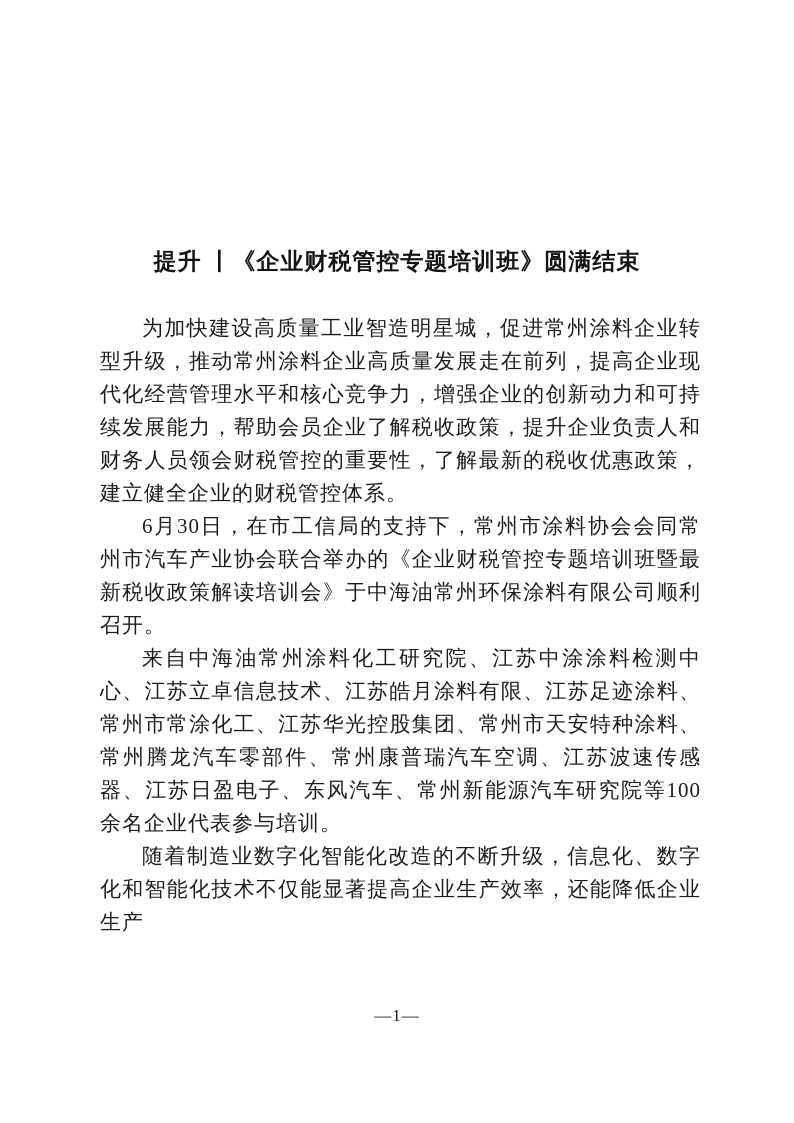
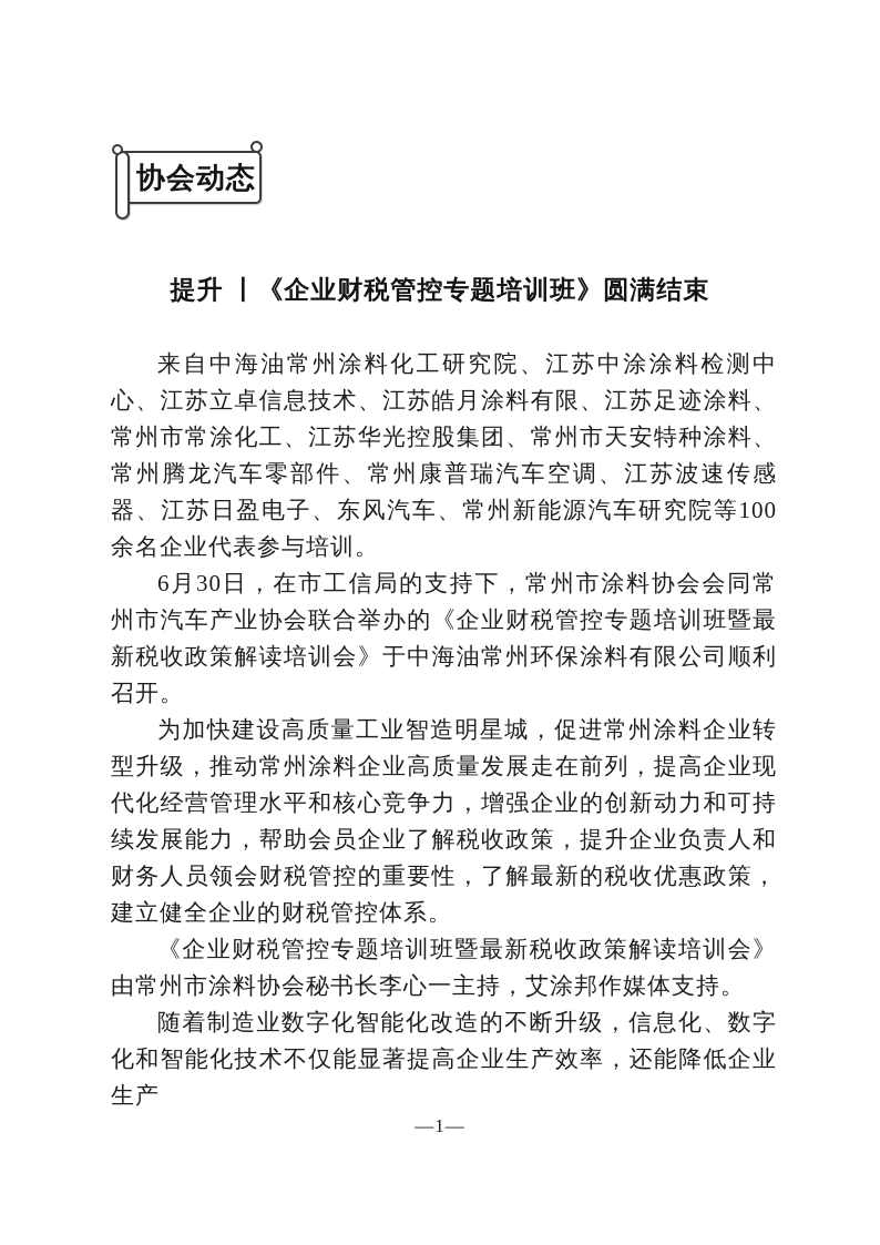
+ 协会动态
  提升 丨《企业财税管控专题培训班》圆满结束
- 为加快建设高质量工业智造明星城，促进常州涂料企业转型升级，推动常州涂料企业高质量发展走在前列，提高企业现代化经营管理水平和核心竞争力，增强企业的创新动力和可持续发展能力，帮助会员企业了解税收政策，提升企业负责人和财务人员领会财税管控的重要性，了解最新的税收优惠政策，建立健全企业的财税管控体系。
+ 来自中海油常州涂料化工研究院、江苏中涂涂料检测中心、江苏立卓信息技术、江苏皓月涂料有限、江苏足迹涂料、常州市常涂化工、江苏华光控股集团、常州市天安特种涂料、常州腾龙汽车零部件、常州康普瑞汽车空调、江苏波速传感器、江苏日盈电子、东风汽车、常州新能源汽车研究院等100余名企业代表参与培训。
  6月30日，在市工信局的支持下，常州市涂料协会会同常州市汽车产业协会联合举办的《企业财税管控专题培训班暨最新税收政策解读培训会》于中海油常州环保涂料有限公司顺利召开。
- 来自中海油常州涂料化工研究院、江苏中涂涂料检测中心、江苏立卓信息技术、江苏皓月涂料有限、江苏足迹涂料、常州市常涂化工、江苏华光控股集团、常州市天安特种涂料、常州腾龙汽车零部件、常州康普瑞汽车空调、江苏波速传感器、江苏日盈电子、东风汽车、常州新能源汽车研究院等100余名企业代表参与培训。
+ 为加快建设高质量工业智造明星城，促进常州涂料企业转型升级，推动常州涂料企业高质量发展走在前列，提高企业现代化经营管理水平和核心竞争力，增强企业的创新动力和可持续发展能力，帮助会员企业了解税收政策，提升企业负责人和财务人员领会财税管控的重要性，了解最新的税收优惠政策，建立健全企业的财税管控体系。
+ 《企业财税管控专题培训班暨最新税收政策解读培训会》由常州市涂料协会秘书长李心一主持，艾涂邦作媒体支持。
  随着制造业数字化智能化改造的不断升级，信息化、数字化和智能化技术不仅能显著提高企业生产效率，还能降低企业生产
  —1—
